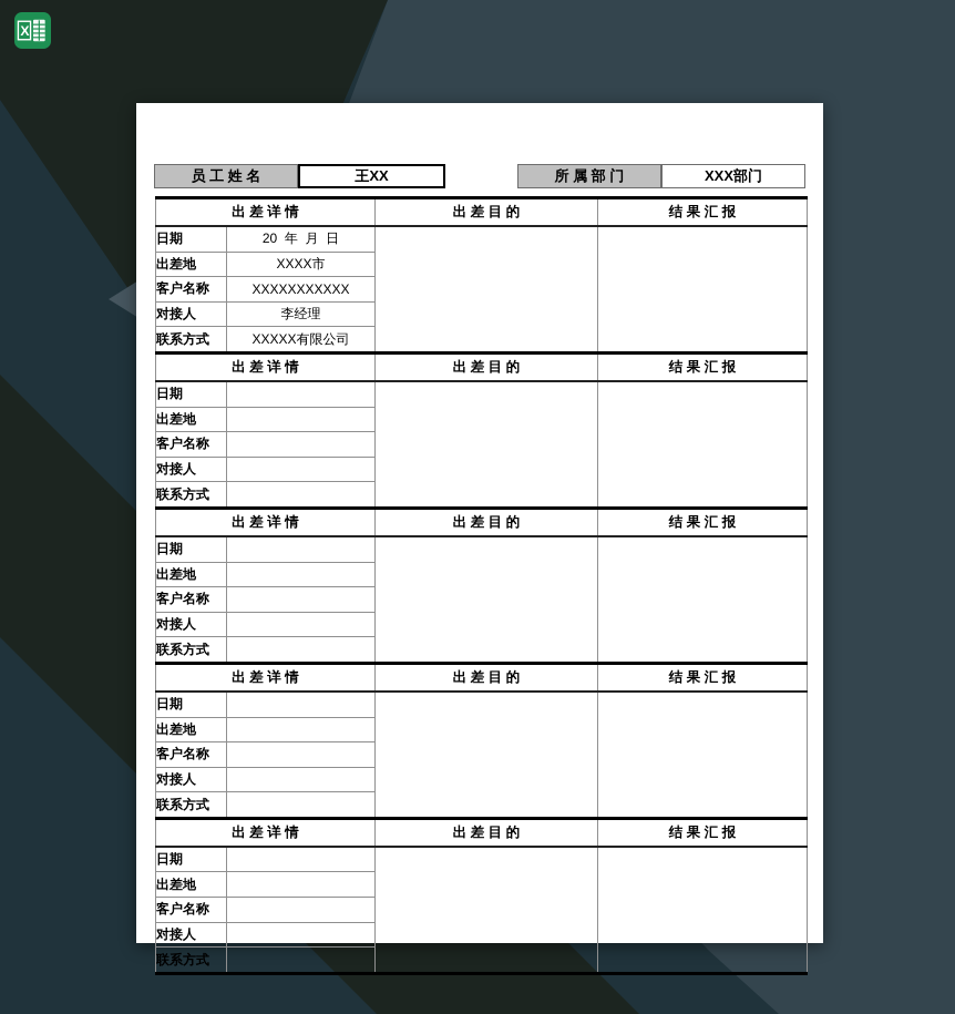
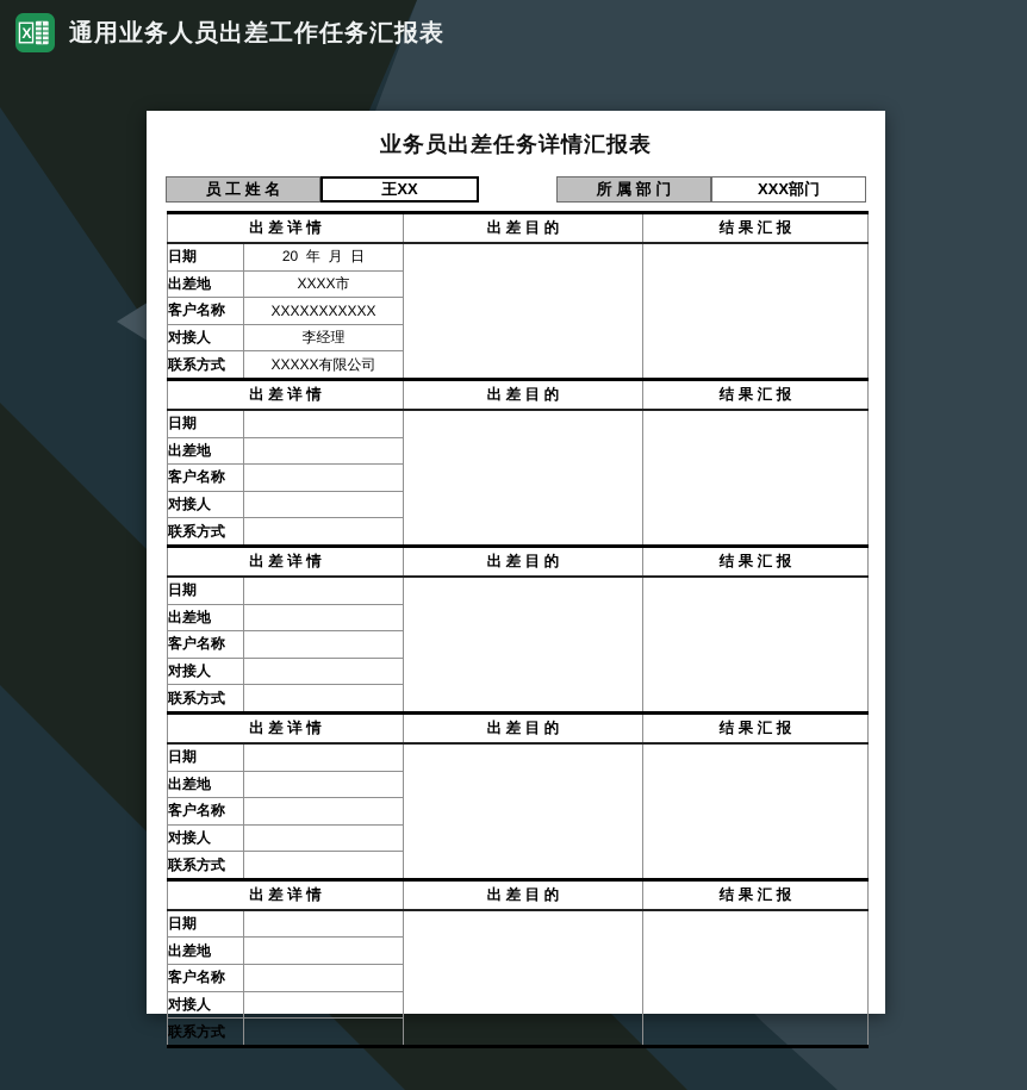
  X
+ 通用业务人员出差工作任务汇报表
+ 业务员出差任务详情汇报表
  员 工 姓 名
  王XX
  所 属 部 门
  XXX部门
  出 差 详 情	出 差 目 的	结 果 汇 报
  日期	20 年 月 日
  出差地	XXXX市
  客户名称	XXXXXXXXXXX
  对接人	李经理
  联系方式	XXXXX有限公司
  出 差 详 情	出 差 目 的	结 果 汇 报
  日期
  出差地
  客户名称
  对接人
  联系方式
  出 差 详 情	出 差 目 的	结 果 汇 报
  日期
  出差地
  客户名称
  对接人
  联系方式
  出 差 详 情	出 差 目 的	结 果 汇 报
  日期
  出差地
  客户名称
  对接人
  联系方式
  出 差 详 情	出 差 目 的	结 果 汇 报
  日期
  出差地
  客户名称
  对接人
  联系方式
